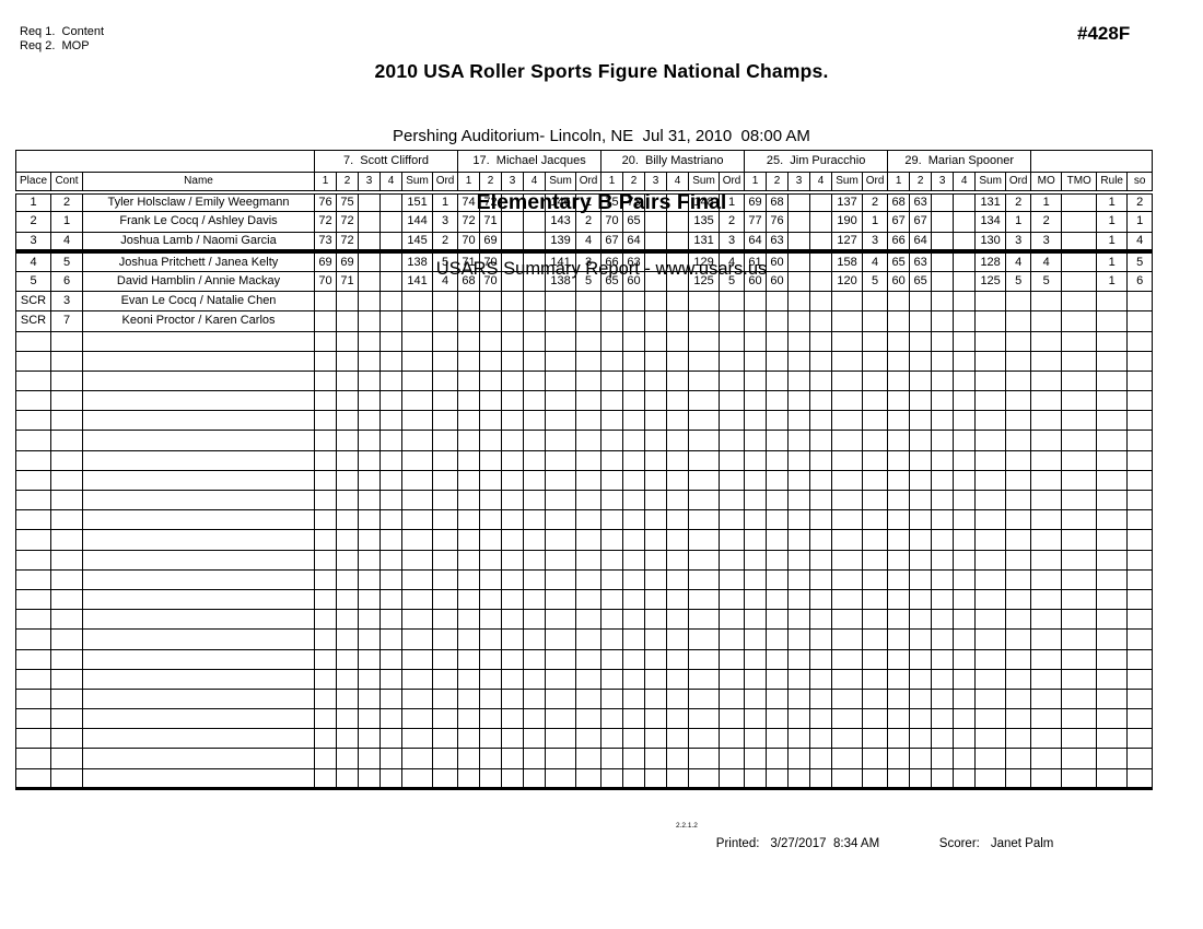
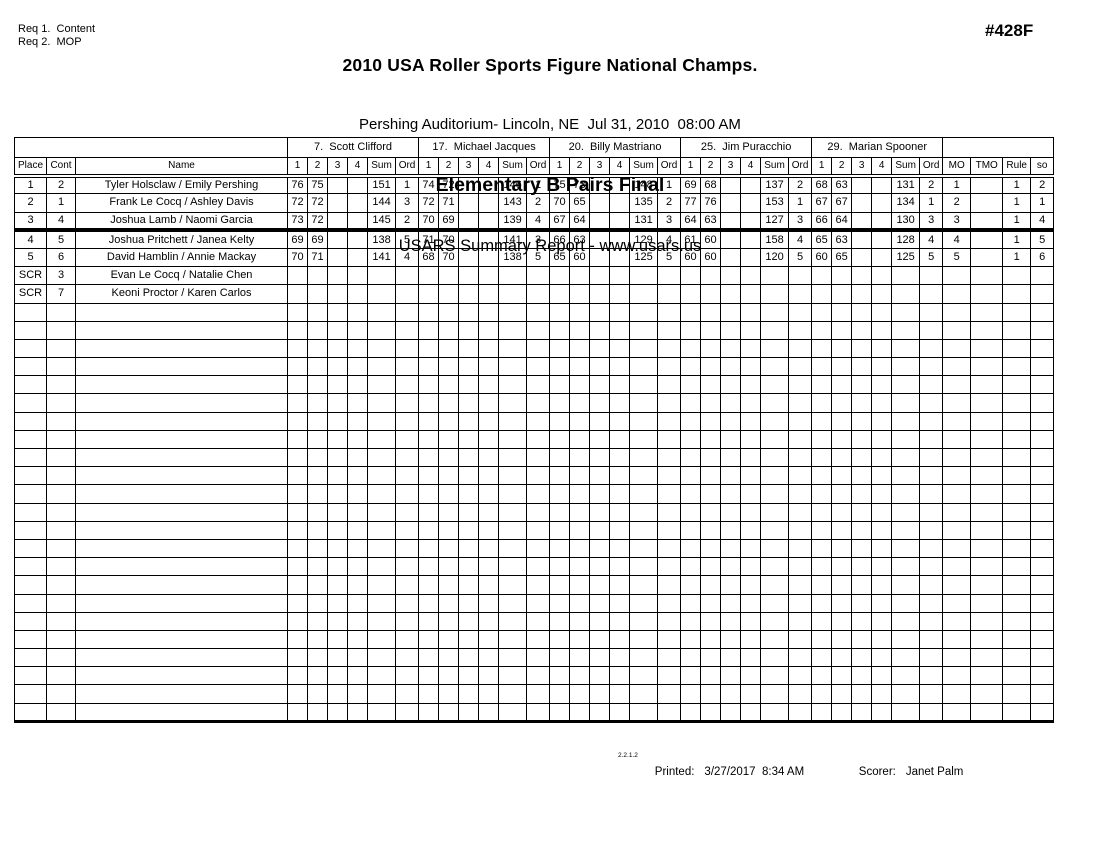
  Req 1. Content
  Req 2. MOP
  2010 USA Roller Sports Figure National Champs.
  Pershing Auditorium- Lincoln, NE Jul 31, 2010 08:00 AM
  Elementary B Pairs Final
  USARS Summary Report - www.usars.us
  #428F
  	7. Scott Clifford	17. Michael Jacques	20. Billy Mastriano	25. Jim Puracchio	29. Marian Spooner
  Place	Cont	Name	1	2	3	4	Sum	Ord	1	2	3	4	Sum	Ord	1	2	3	4	Sum	Ord	1	2	3	4	Sum	Ord	1	2	3	4	Sum	Ord	MO	TMO	Rule	so
- 1	2	Tyler Holsclaw / Emily Weegmann	76	75			151	1	74	72			146	1	75	73			148	1	69	68			137	2	68	63			131	2	1		1	2
+ 1	2	Tyler Holsclaw / Emily Pershing	76	75			151	1	74	72			146	1	75	73			148	1	69	68			137	2	68	63			131	2	1		1	2
- 2	1	Frank Le Cocq / Ashley Davis	72	72			144	3	72	71			143	2	70	65			135	2	77	76			190	1	67	67			134	1	2		1	1
+ 2	1	Frank Le Cocq / Ashley Davis	72	72			144	3	72	71			143	2	70	65			135	2	77	76			153	1	67	67			134	1	2		1	1
  3	4	Joshua Lamb / Naomi Garcia	73	72			145	2	70	69			139	4	67	64			131	3	64	63			127	3	66	64			130	3	3		1	4
  4	5	Joshua Pritchett / Janea Kelty	69	69			138	5	71	70			141	3	66	63			129	4	61	60			158	4	65	63			128	4	4		1	5
  5	6	David Hamblin / Annie Mackay	70	71			141	4	68	70			138	5	65	60			125	5	60	60			120	5	60	65			125	5	5		1	6
  SCR	3	Evan Le Cocq / Natalie Chen
  SCR	7	Keoni Proctor / Karen Carlos
  Printed: 3/27/2017 8:34 AM
  Scorer: Janet Palm
